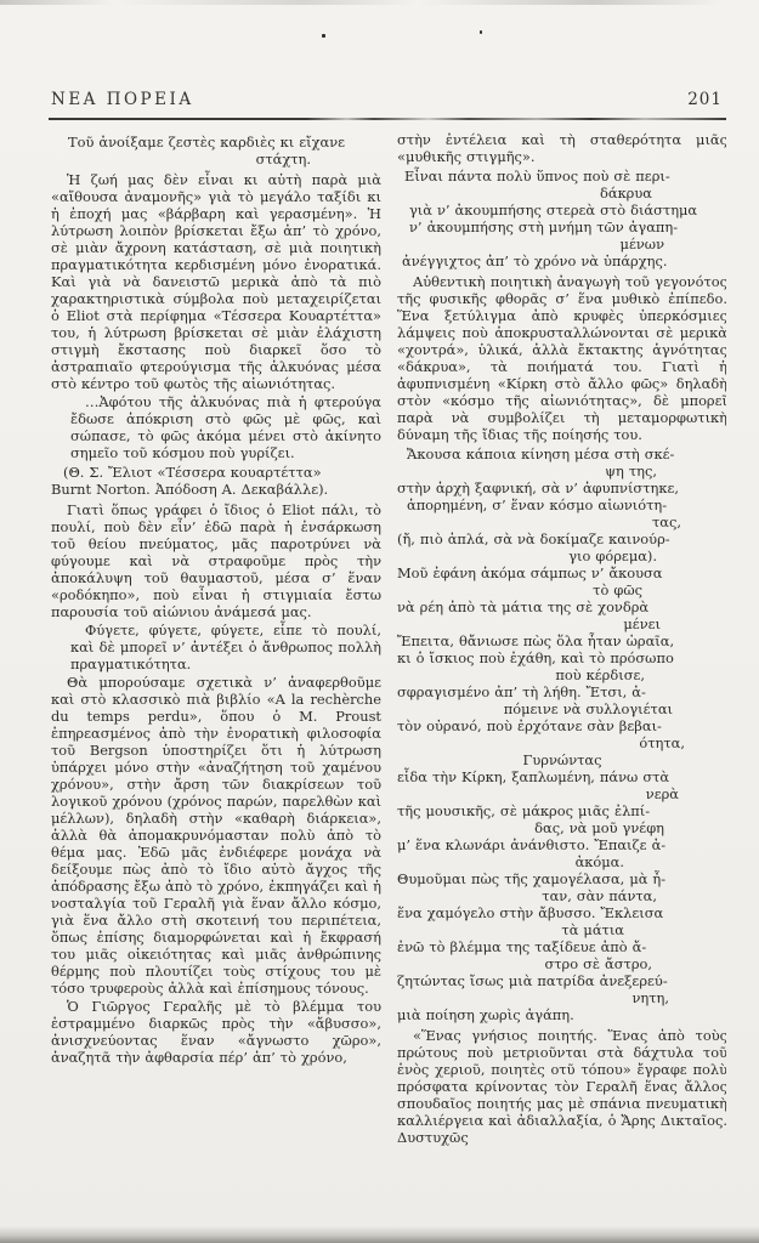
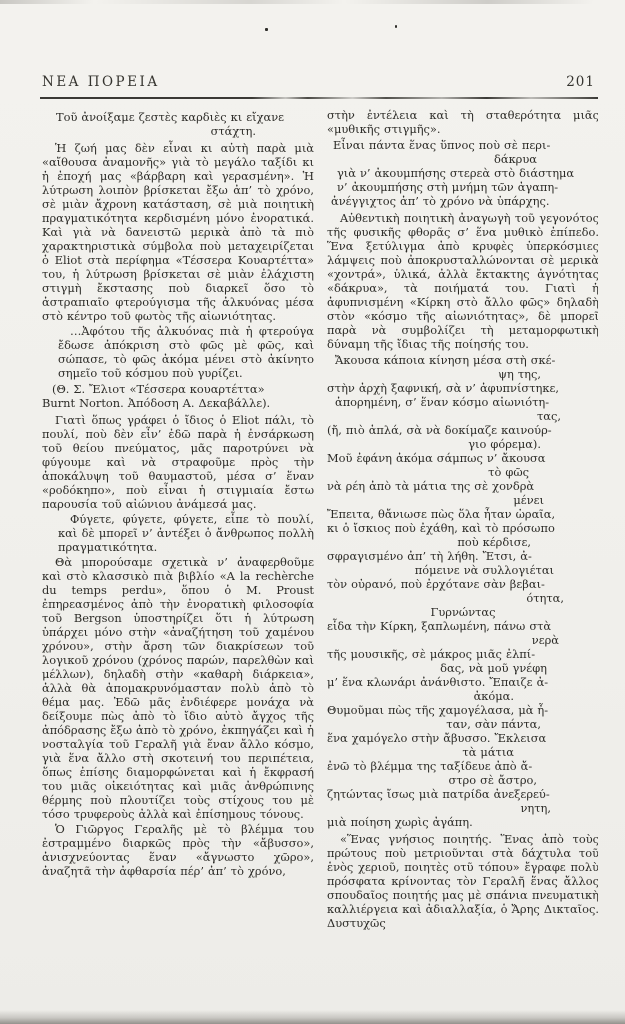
  ΝΕΑ ΠΟΡΕΙΑ
  201
  Τοῦ ἀνοίξαμε ζεστὲς καρδιὲς κι εἴχανε
  στάχτη.
  Ἡ ζωή μας δὲν εἶναι κι αὐτὴ παρὰ μιὰ «αἴθουσα ἀναμονῆς» γιὰ τὸ μεγάλο ταξίδι κι ἡ ἐποχή μας «βάρβαρη καὶ γερασμένη». Ἡ λύτρωση λοιπὸν βρίσκεται ἔξω ἀπ’ τὸ χρόνο, σὲ μιὰν ἄχρονη κατάσταση, σὲ μιὰ ποιητικὴ πραγματικότητα κερδισμένη μόνο ἐνορατικά. Καὶ γιὰ νὰ δανειστῶ μερικὰ ἀπὸ τὰ πιὸ χαρακτηριστικὰ σύμβολα ποὺ μεταχειρίζεται ὁ Eliot στὰ περίφημα «Τέσσερα Κουαρτέττα» του, ἡ λύτρωση βρίσκεται σὲ μιὰν ἐλάχιστη στιγμὴ ἔκστασης ποὺ διαρκεῖ ὅσο τὸ ἀστραπιαῖο φτερούγισμα τῆς ἀλκυόνας μέσα στὸ κέντρο τοῦ φωτὸς τῆς αἰωνιότητας.
  …Ἀφότου τῆς ἀλκυόνας πιὰ ἡ φτερούγα ἔδωσε ἀπόκριση στὸ φῶς μὲ φῶς, καὶ σώπασε, τὸ φῶς ἀκόμα μένει στὸ ἀκίνητο σημεῖο τοῦ κόσμου ποὺ γυρίζει.
  (Θ. Σ. Ἔλιοτ «Τέσσερα κουαρτέττα»
  Burnt Norton. Ἀπόδοση Α. Δεκαβάλλε).
  Γιατὶ ὅπως γράφει ὁ ἴδιος ὁ Eliot πάλι, τὸ πουλί, ποὺ δὲν εἶν’ ἐδῶ παρὰ ἡ ἐνσάρκωση τοῦ θείου πνεύματος, μᾶς παροτρύνει νὰ φύγουμε καὶ νὰ στραφοῦμε πρὸς τὴν ἀποκάλυψη τοῦ θαυμαστοῦ, μέσα σ’ ἕναν «ροδόκηπο», ποὺ εἶναι ἡ στιγμιαία ἔστω παρουσία τοῦ αἰώνιου ἀνάμεσά μας.
  Φύγετε, φύγετε, φύγετε, εἶπε τὸ πουλί, καὶ δὲ μπορεῖ ν’ ἀντέξει ὁ ἄνθρωπος πολλὴ πραγματικότητα.
  Θὰ μπορούσαμε σχετικὰ ν’ ἀναφερθοῦμε καὶ στὸ κλασσικὸ πιὰ βιβλίο «A la rechèrche du temps perdu», ὅπου ὁ M. Proust ἐπηρεασμένος ἀπὸ τὴν ἐνορατικὴ φιλοσοφία τοῦ Bergson ὑποστηρίζει ὅτι ἡ λύτρωση ὑπάρχει μόνο στὴν «ἀναζήτηση τοῦ χαμένου χρόνου», στὴν ἄρση τῶν διακρίσεων τοῦ λογικοῦ χρόνου (χρόνος παρών, παρελθὼν καὶ μέλλων), δηλαδὴ στὴν «καθαρὴ διάρκεια», ἀλλὰ θὰ ἀπομακρυνόμασταν πολὺ ἀπὸ τὸ θέμα μας. Ἐδῶ μᾶς ἐνδιέφερε μονάχα νὰ δείξουμε πὼς ἀπὸ τὸ ἴδιο αὐτὸ ἄγχος τῆς ἀπόδρασης ἔξω ἀπὸ τὸ χρόνο, ἐκπηγάζει καὶ ἡ νοσταλγία τοῦ Γεραλῆ γιὰ ἕναν ἄλλο κόσμο, γιὰ ἕνα ἄλλο στὴ σκοτεινή του περιπέτεια, ὅπως ἐπίσης διαμορφώνεται καὶ ἡ ἔκφρασή του μιᾶς οἰκειότητας καὶ μιᾶς ἀνθρώπινης θέρμης ποὺ πλουτίζει τοὺς στίχους του μὲ τόσο τρυφεροὺς ἀλλὰ καὶ ἐπίσημους τόνους.
  Ὁ Γιῶργος Γεραλῆς μὲ τὸ βλέμμα του ἐστραμμένο διαρκῶς πρὸς τὴν «ἄβυσσο», ἀνισχνεύοντας ἕναν «ἄγνωστο χῶρο», ἀναζητᾶ τὴν ἀφθαρσία πέρ’ ἀπ’ τὸ χρόνο,
  στὴν ἐντέλεια καὶ τὴ σταθερότητα μιᾶς «μυθικῆς στιγμῆς».
- Εἶναι πάντα πολὺ ὕπνος ποὺ σὲ περι-
+ Εἶναι πάντα ἕνας ὕπνος ποὺ σὲ περι-
  δάκρυα
  γιὰ ν’ ἀκουμπήσης στερεὰ στὸ διάστημα
  ν’ ἀκουμπήσης στὴ μνήμη τῶν ἀγαπη-
- μένων
  ἀνέγγιχτος ἀπ’ τὸ χρόνο νὰ ὑπάρχης.
  Αὐθεντικὴ ποιητικὴ ἀναγωγὴ τοῦ γεγονότος τῆς φυσικῆς φθορᾶς σ’ ἕνα μυθικὸ ἐπίπεδο. Ἕνα ξετύλιγμα ἀπὸ κρυφὲς ὑπερκόσμιες λάμψεις ποὺ ἀποκρυσταλλώνονται σὲ μερικὰ «χοντρά», ὑλικά, ἀλλὰ ἔκτακτης ἁγνότητας «δάκρυα», τὰ ποιήματά του. Γιατὶ ἡ ἀφυπνισμένη «Κίρκη στὸ ἄλλο φῶς» δηλαδὴ στὸν «κόσμο τῆς αἰωνιότητας», δὲ μπορεῖ παρὰ νὰ συμβολίζει τὴ μεταμορφωτικὴ δύναμη τῆς ἴδιας τῆς ποίησής του.
  Ἄκουσα κάποια κίνηση μέσα στὴ σκέ-
  ψη της,
  στὴν ἀρχὴ ξαφνική, σὰ ν’ ἀφυπνίστηκε,
  ἀπορημένη, σ’ ἕναν κόσμο αἰωνιότη-
  τας,
  (ἤ, πιὸ ἁπλά, σὰ νὰ δοκίμαζε καινούρ-
  γιο φόρεμα).
  Μοῦ ἐφάνη ἀκόμα σάμπως ν’ ἄκουσα
  τὸ φῶς
  νὰ ρέη ἀπὸ τὰ μάτια της σὲ χονδρὰ
  μένει
  Ἔπειτα, θἄνιωσε πὼς ὅλα ἦταν ὡραῖα,
  κι ὁ ἴσκιος ποὺ ἐχάθη, καὶ τὸ πρόσωπο
  ποὺ κέρδισε,
  σφραγισμένο ἀπ’ τὴ λήθη. Ἔτσι, ἀ-
  πόμεινε νὰ συλλογιέται
  τὸν οὐρανό, ποὺ ἐρχότανε σὰν βεβαι-
  ότητα,
  Γυρνώντας
  εἶδα τὴν Κίρκη, ξαπλωμένη, πάνω στὰ
  νερὰ
  τῆς μουσικῆς, σὲ μάκρος μιᾶς ἐλπί-
  δας, νὰ μοῦ γνέφη
  μ’ ἕνα κλωνάρι ἀνάνθιστο. Ἔπαιζε ἀ-
  ἀκόμα.
  Θυμοῦμαι πὼς τῆς χαμογέλασα, μὰ ἦ-
  ταν, σὰν πάντα,
  ἕνα χαμόγελο στὴν ἄβυσσο. Ἔκλεισα
  τὰ μάτια
  ἐνῶ τὸ βλέμμα της ταξίδευε ἀπὸ ἄ-
  στρο σὲ ἄστρο,
  ζητώντας ἴσως μιὰ πατρίδα ἀνεξερεύ-
  νητη,
  μιὰ ποίηση χωρὶς ἀγάπη.
  «Ἕνας γνήσιος ποιητής. Ἕνας ἀπὸ τοὺς πρώτους ποὺ μετριοῦνται στὰ δάχτυλα τοῦ ἑνὸς χεριοῦ, ποιητὲς οτῦ τόπου» ἔγραφε πολὺ πρόσφατα κρίνοντας τὸν Γεραλῆ ἕνας ἄλλος σπουδαῖος ποιητής μας μὲ σπάνια πνευματικὴ καλλιέργεια καὶ ἀδιαλλαξία, ὁ Ἄρης Δικταῖος. Δυστυχῶς
